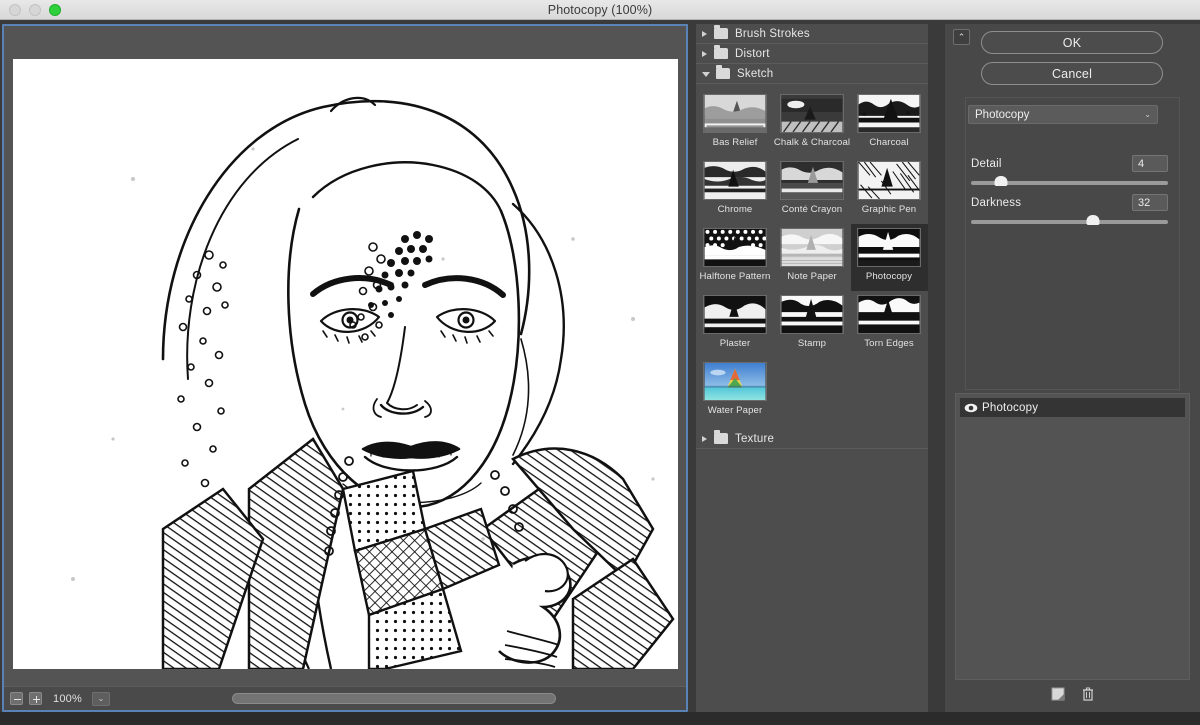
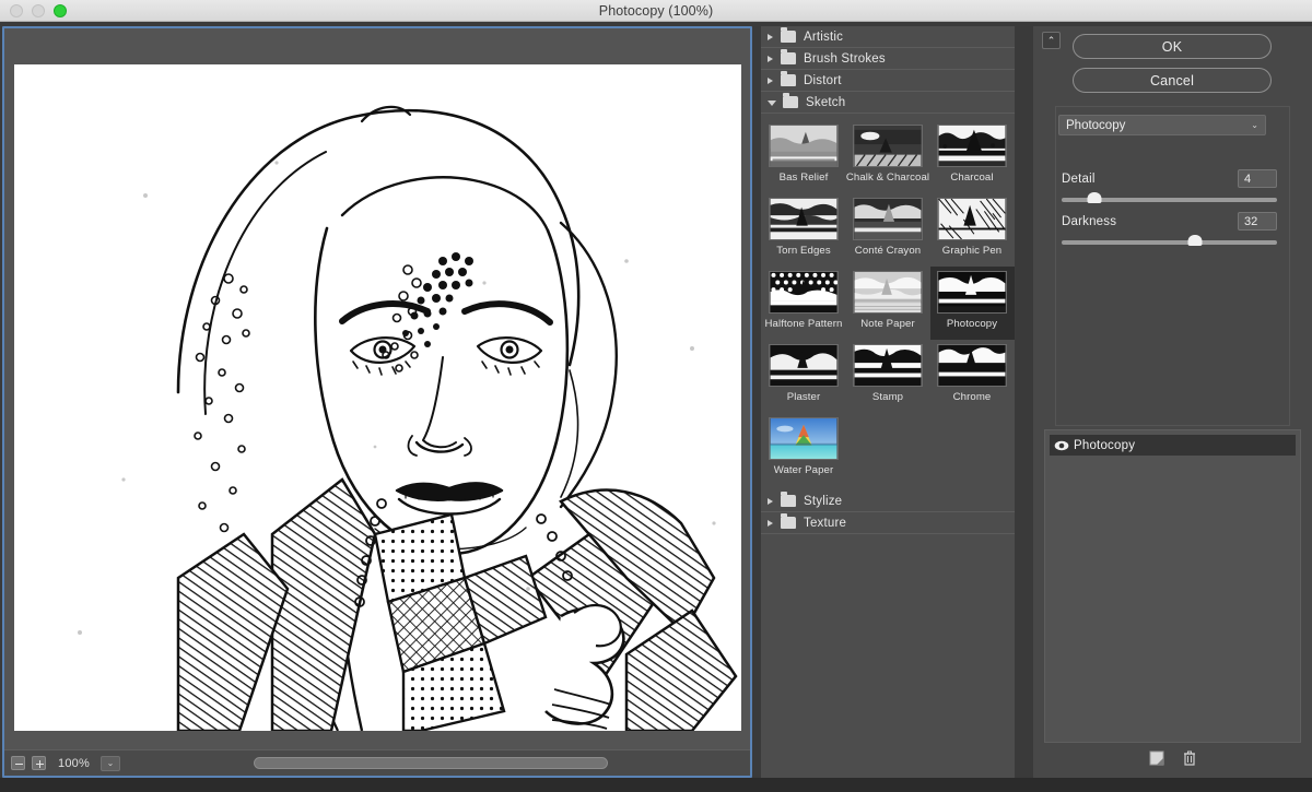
  Photocopy (100%)
  100%
  ⌄
+ Artistic
  Brush Strokes
  Distort
  Sketch
  Bas Relief
  Chalk & Charcoal
  Charcoal
- Chrome
+ Torn Edges
  Conté Crayon
  Graphic Pen
  Halftone Pattern
  Note Paper
  Photocopy
  Plaster
  Stamp
- Torn Edges
+ Chrome
  Water Paper
+ Stylize
  Texture
  ⌃
  OK
  Cancel
  Photocopy
  ⌄
  Detail
  4
  Darkness
  32
  Photocopy
